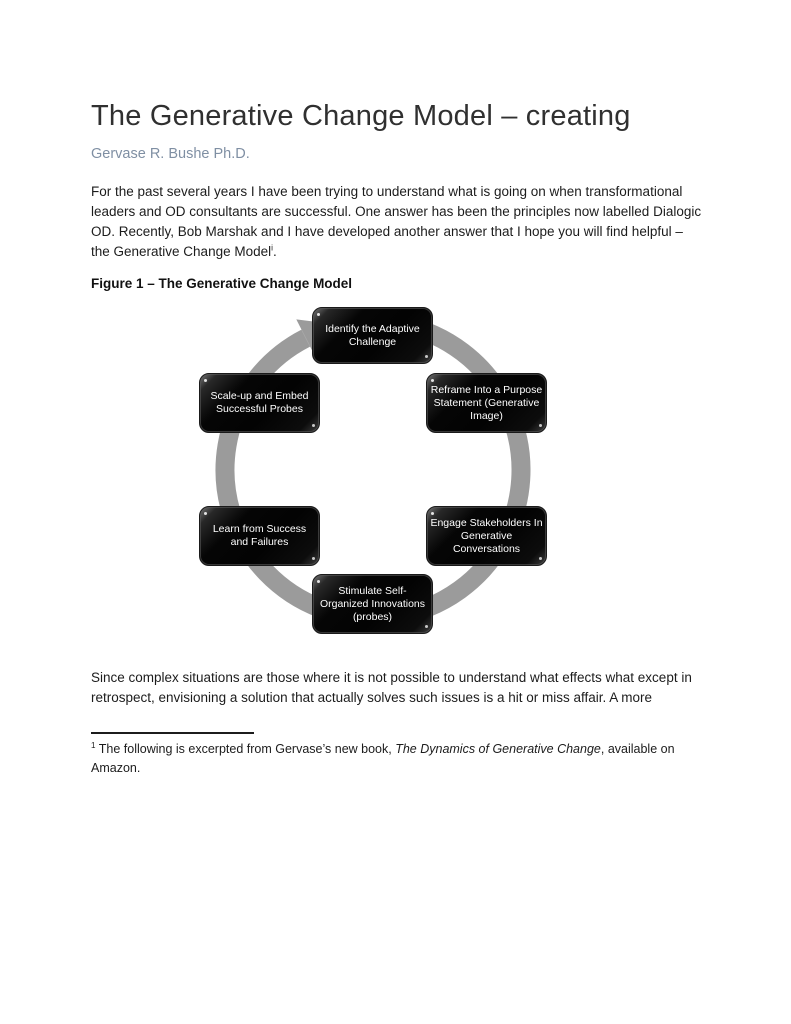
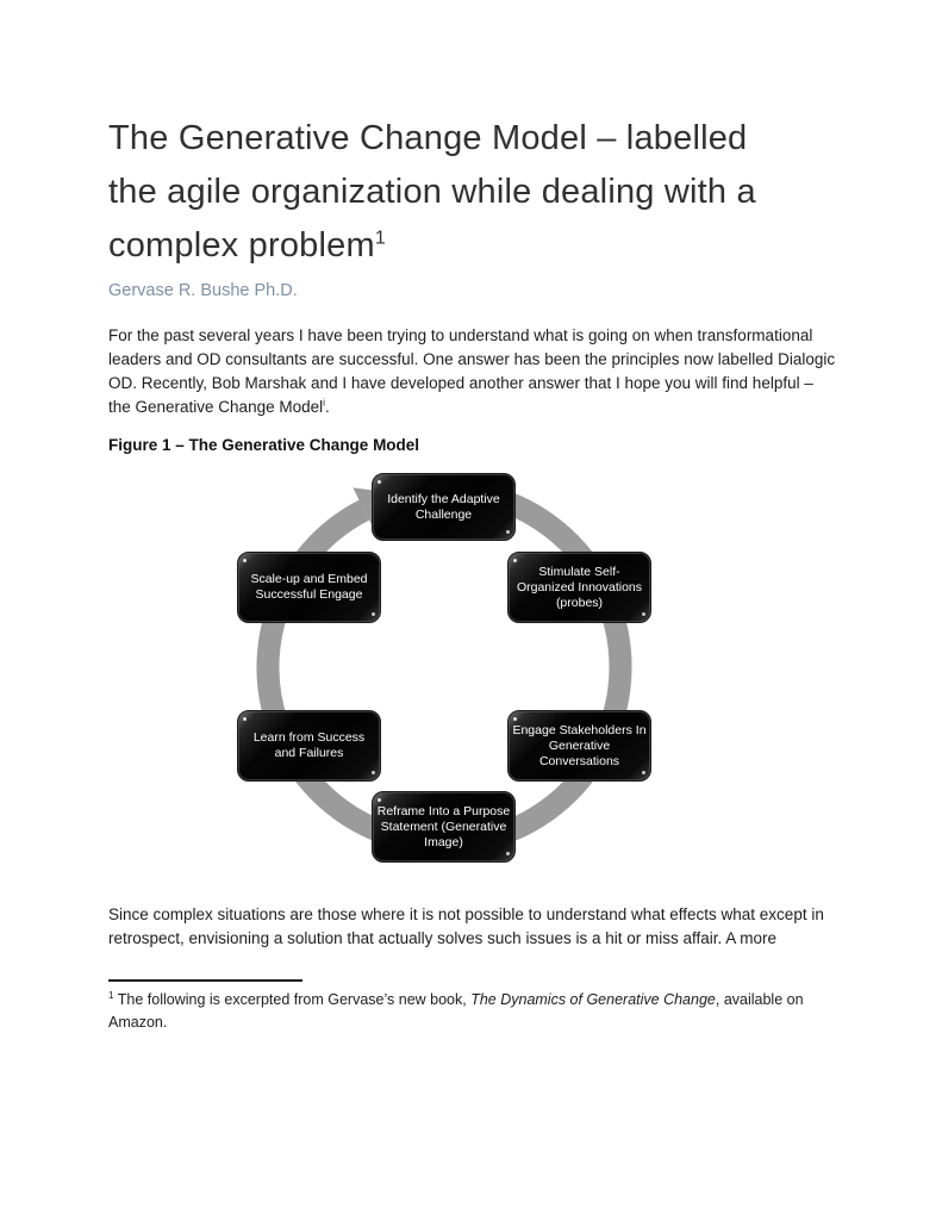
- The Generative Change Model – creating
+ The Generative Change Model – labelled
+ the agile organization while dealing with a
+ complex problem1
  Gervase R. Bushe Ph.D.
  For the past several years I have been trying to understand what is going on when transformational leaders and OD consultants are successful. One answer has been the principles now labelled Dialogic OD. Recently, Bob Marshak and I have developed another answer that I hope you will find helpful – the Generative Change Modeli.
  Figure 1 – The Generative Change Model
  Identify the Adaptive Challenge
- Reframe Into a Purpose Statement (Generative Image)
+ Stimulate Self-Organized Innovations (probes)
  Engage Stakeholders In Generative Conversations
- Stimulate Self-Organized Innovations (probes)
+ Reframe Into a Purpose Statement (Generative Image)
  Learn from Success and Failures
- Scale-up and Embed Successful Probes
+ Scale-up and Embed Successful Engage
  Since complex situations are those where it is not possible to understand what effects what except in retrospect, envisioning a solution that actually solves such issues is a hit or miss affair. A more
  1 The following is excerpted from Gervase’s new book, The Dynamics of Generative Change, available on Amazon.
